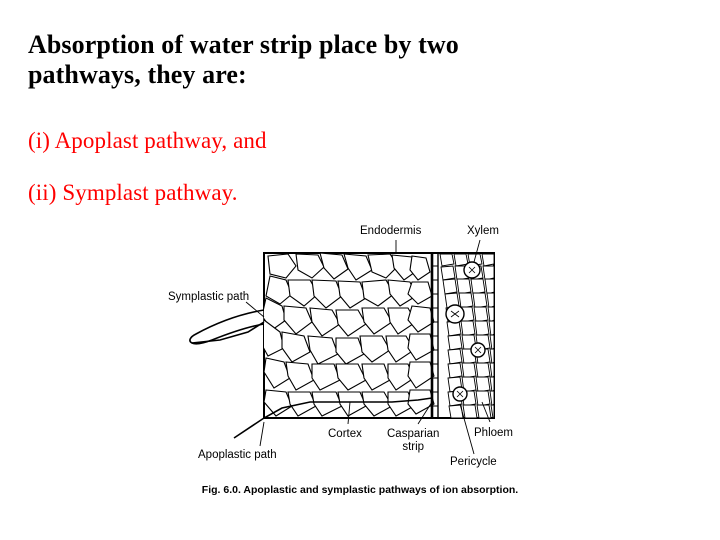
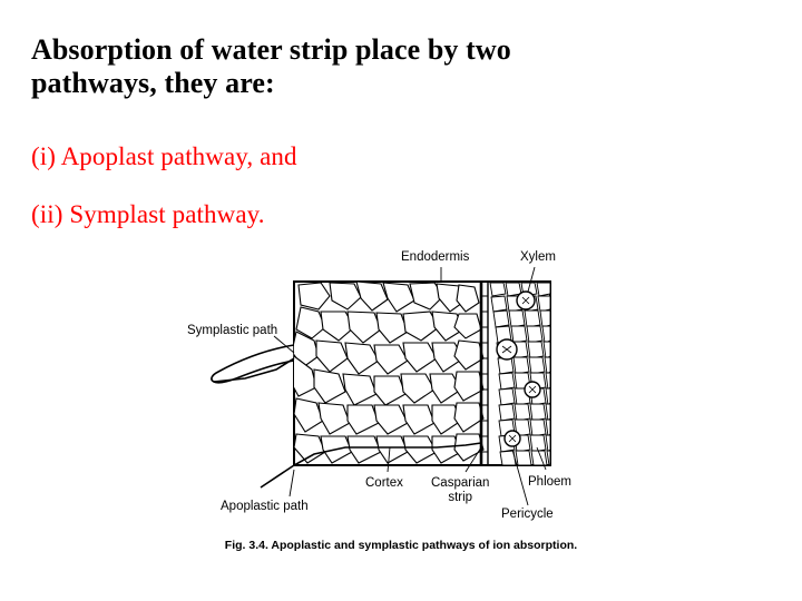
  Absorption of water strip place by two
  pathways, they are:
  (i) Apoplast pathway, and
  (ii) Symplast pathway.
  Endodermis
  Xylem
  Symplastic path
  Cortex
  Casparian
  strip
  Apoplastic path
  Phloem
  Pericycle
- Fig. 6.0. Apoplastic and symplastic pathways of ion absorption.
+ Fig. 3.4. Apoplastic and symplastic pathways of ion absorption.
